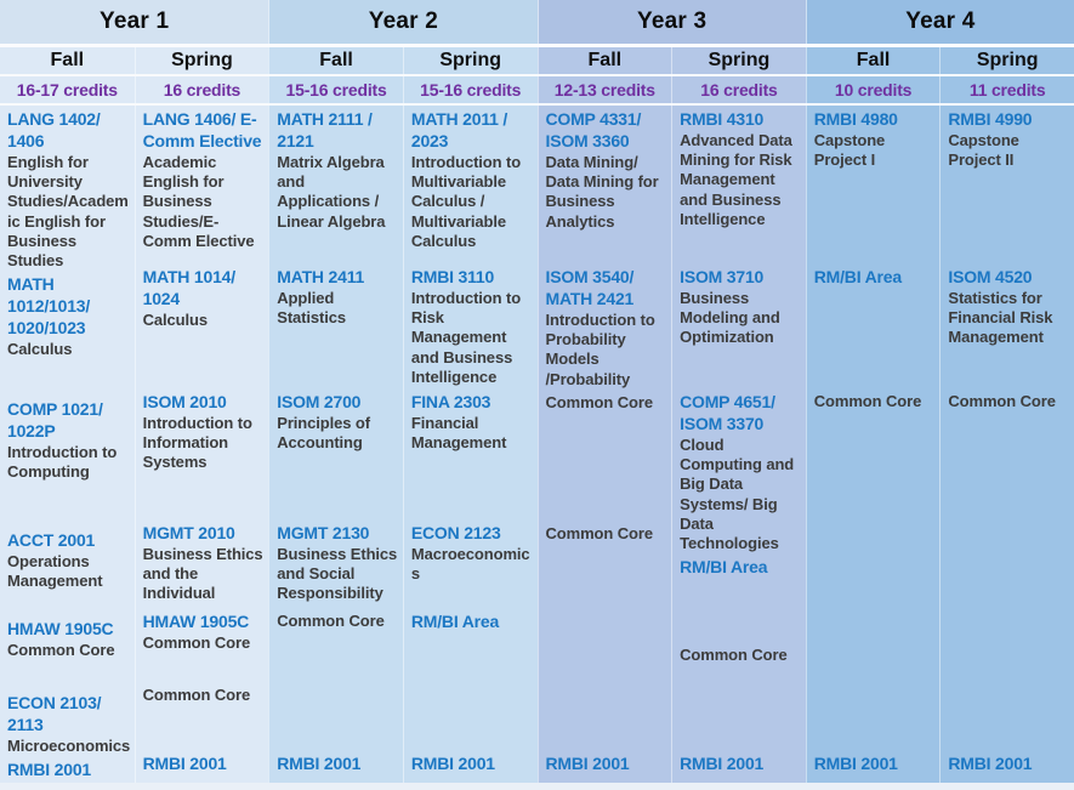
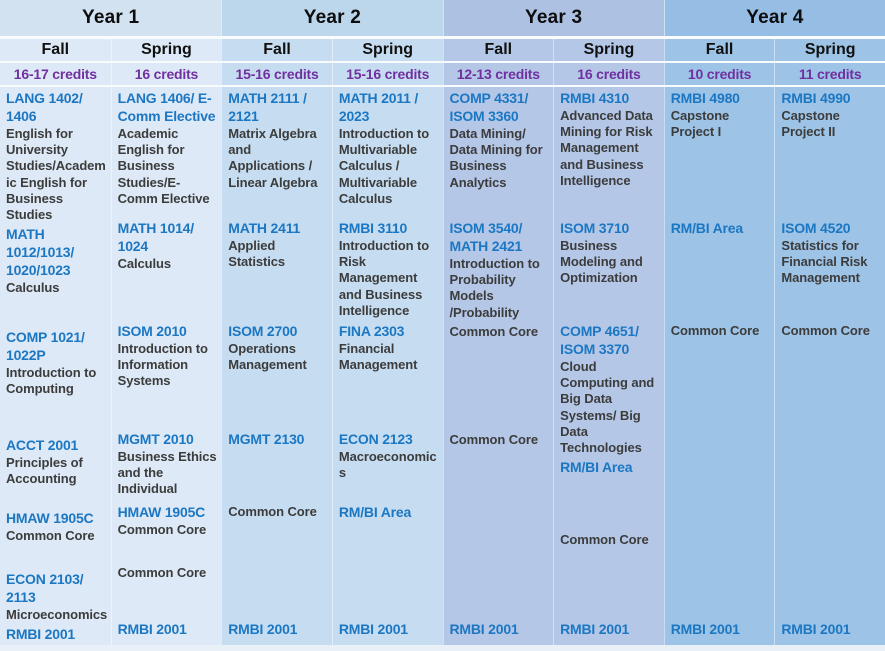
  Year 1
  Year 2
  Year 3
  Year 4
  Fall
  Spring
  Fall
  Spring
  Fall
  Spring
  Fall
  Spring
  16-17 credits
  16 credits
  15-16 credits
  15-16 credits
  12-13 credits
  16 credits
  10 credits
  11 credits
  LANG 1402/ 1406
  English for University Studies/Academic English for Business Studies
  MATH 1012/1013/ 1020/1023
  Calculus
  COMP 1021/ 1022P
  Introduction to Computing
  ACCT 2001
- Operations Management
+ Principles of Accounting
  HMAW 1905C
  Common Core
  ECON 2103/ 2113
  Microeconomics
  RMBI 2001
  LANG 1406/ E-Comm Elective
  Academic English for Business Studies/E-Comm Elective
  MATH 1014/ 1024
  Calculus
  ISOM 2010
  Introduction to Information Systems
  MGMT 2010
  Business Ethics and the Individual
  HMAW 1905C
  Common Core
  Common Core
  RMBI 2001
  MATH 2111 / 2121
  Matrix Algebra and Applications / Linear Algebra
  MATH 2411
  Applied Statistics
  ISOM 2700
- Principles of Accounting
+ Operations Management
  MGMT 2130
- Business Ethics and Social Responsibility
  Common Core
  RMBI 2001
  MATH 2011 / 2023
  Introduction to Multivariable Calculus / Multivariable Calculus
  RMBI 3110
  Introduction to Risk Management and Business Intelligence
  FINA 2303
  Financial Management
  ECON 2123
  Macroeconomics
  RM/BI Area
  RMBI 2001
  COMP 4331/ ISOM 3360
  Data Mining/ Data Mining for Business Analytics
  ISOM 3540/ MATH 2421
  Introduction to Probability Models /Probability
  Common Core
  Common Core
  RMBI 2001
  RMBI 4310
  Advanced Data Mining for Risk Management and Business Intelligence
  ISOM 3710
  Business Modeling and Optimization
  COMP 4651/ ISOM 3370
  Cloud Computing and Big Data Systems/ Big Data Technologies
  RM/BI Area
  Common Core
  RMBI 2001
  RMBI 4980
  Capstone Project I
  RM/BI Area
  Common Core
  RMBI 2001
  RMBI 4990
  Capstone Project II
  ISOM 4520
  Statistics for Financial Risk Management
  Common Core
  RMBI 2001
